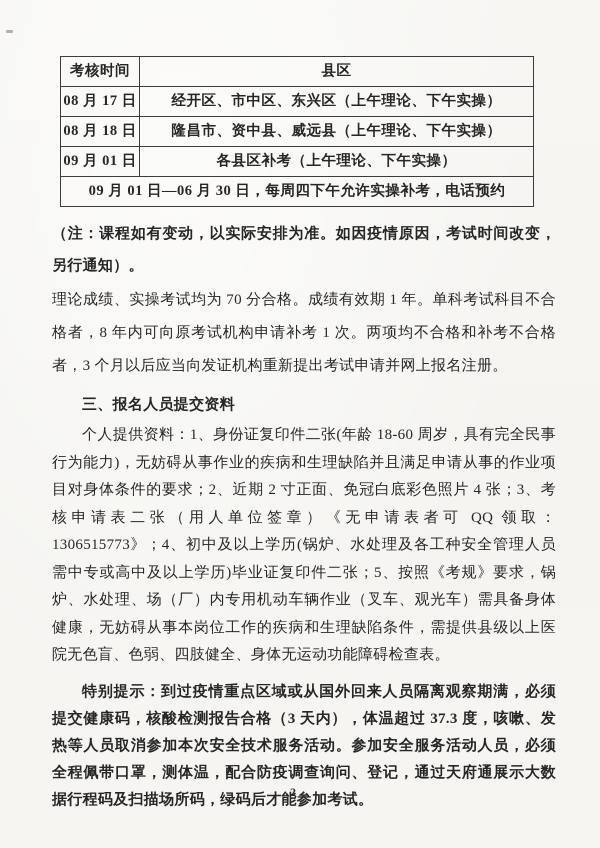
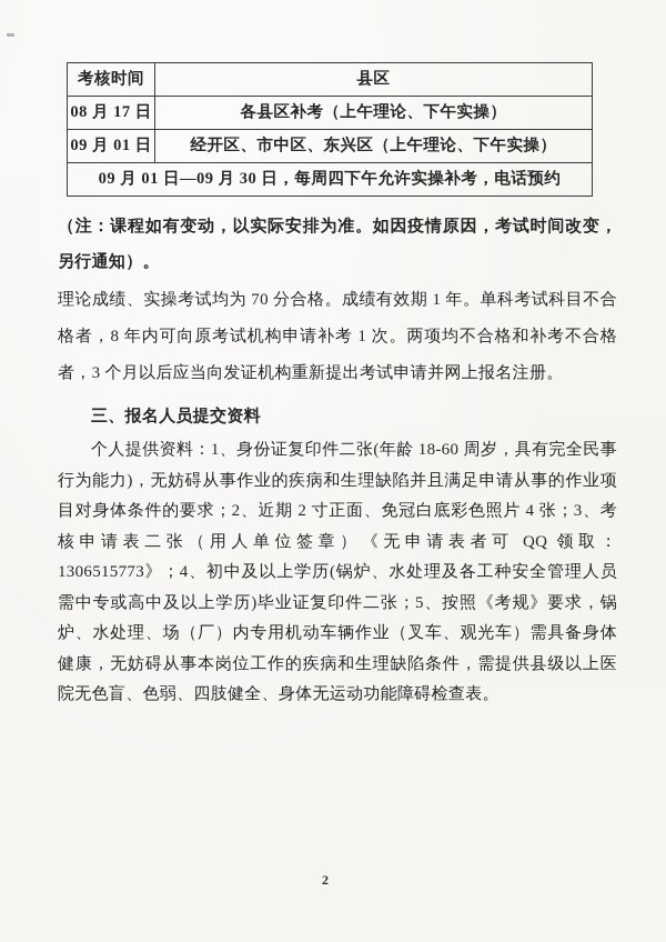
  考核时间	县区
- 08 月 17 日	经开区、市中区、东兴区（上午理论、下午实操）
+ 08 月 17 日	各县区补考（上午理论、下午实操）
- 08 月 18 日	隆昌市、资中县、威远县（上午理论、下午实操）
- 09 月 01 日	各县区补考（上午理论、下午实操）
+ 09 月 01 日	经开区、市中区、东兴区（上午理论、下午实操）
- 09 月 01 日—06 月 30 日，每周四下午允许实操补考，电话预约
+ 09 月 01 日—09 月 30 日，每周四下午允许实操补考，电话预约
  （注：课程如有变动，以实际安排为准。如因疫情原因，考试时间改变，另行通知）。
  理论成绩、实操考试均为 70 分合格。成绩有效期 1 年。单科考试科目不合格者，8 年内可向原考试机构申请补考 1 次。两项均不合格和补考不合格者，3 个月以后应当向发证机构重新提出考试申请并网上报名注册。
  三、报名人员提交资料
  个人提供资料：1、身份证复印件二张(年龄 18-60 周岁，具有完全民事行为能力)，无妨碍从事作业的疾病和生理缺陷并且满足申请从事的作业项目对身体条件的要求；2、近期 2 寸正面、免冠白底彩色照片 4 张；3、考核申请表二张（用人单位签章）《无申请表者可 QQ 领取：1306515773》；4、初中及以上学历(锅炉、水处理及各工种安全管理人员需中专或高中及以上学历)毕业证复印件二张；5、按照《考规》要求，锅炉、水处理、场（厂）内专用机动车辆作业（叉车、观光车）需具备身体健康，无妨碍从事本岗位工作的疾病和生理缺陷条件，需提供县级以上医院无色盲、色弱、四肢健全、身体无运动功能障碍检查表。
- 特别提示：到过疫情重点区域或从国外回来人员隔离观察期满，必须提交健康码，核酸检测报告合格（3 天内），体温超过 37.3 度，咳嗽、发热等人员取消参加本次安全技术服务活动。参加安全服务活动人员，必须全程佩带口罩，测体温，配合防疫调查询问、登记，通过天府通展示大数据行程码及扫描场所码，绿码后才能参加考试。
  2
